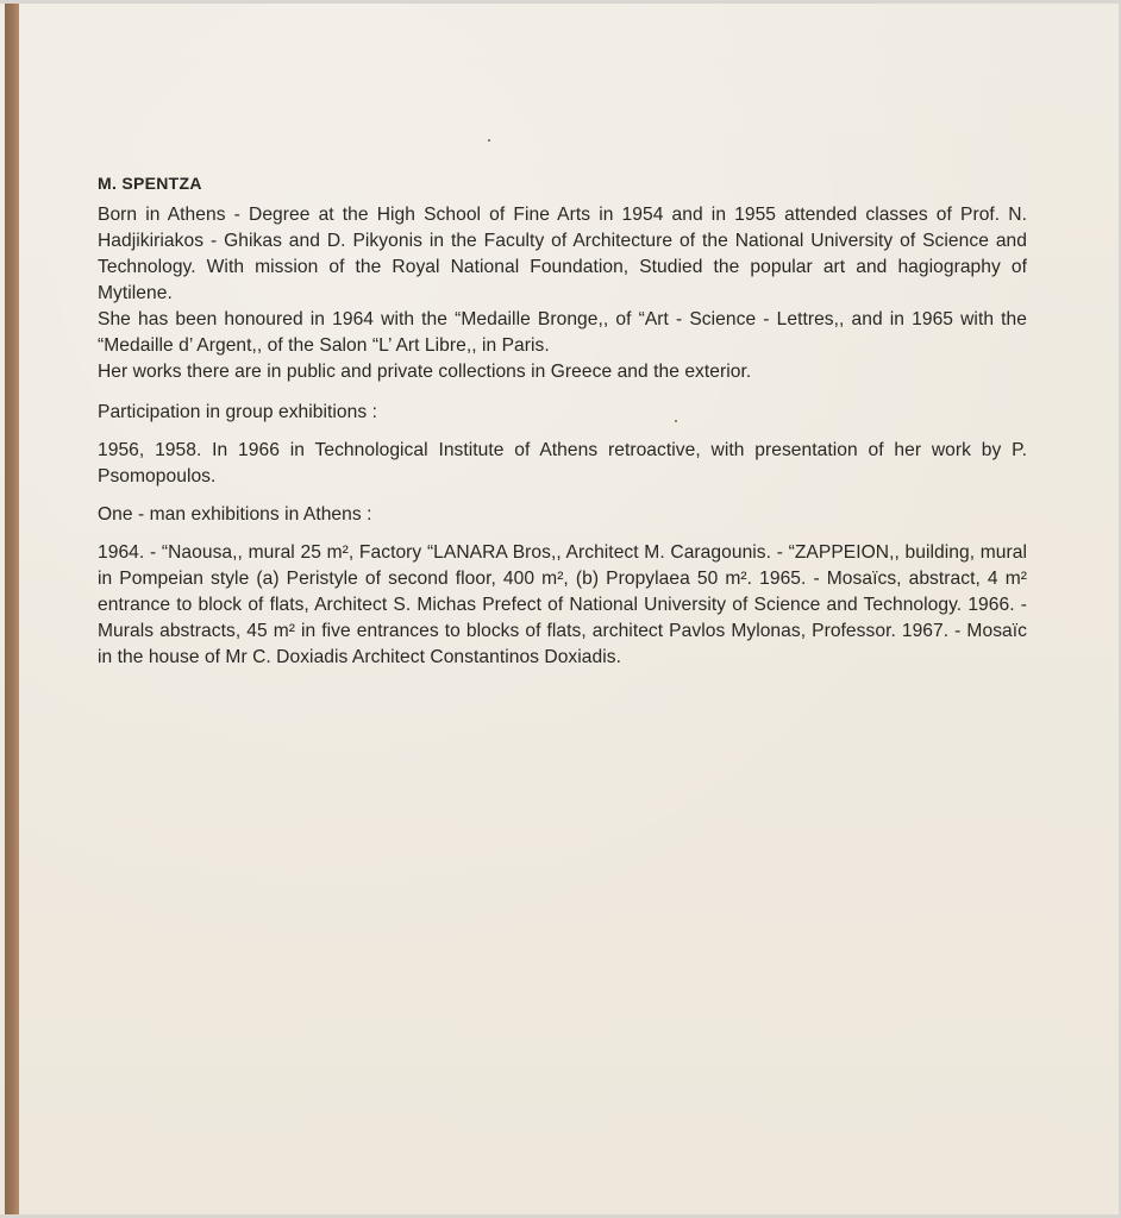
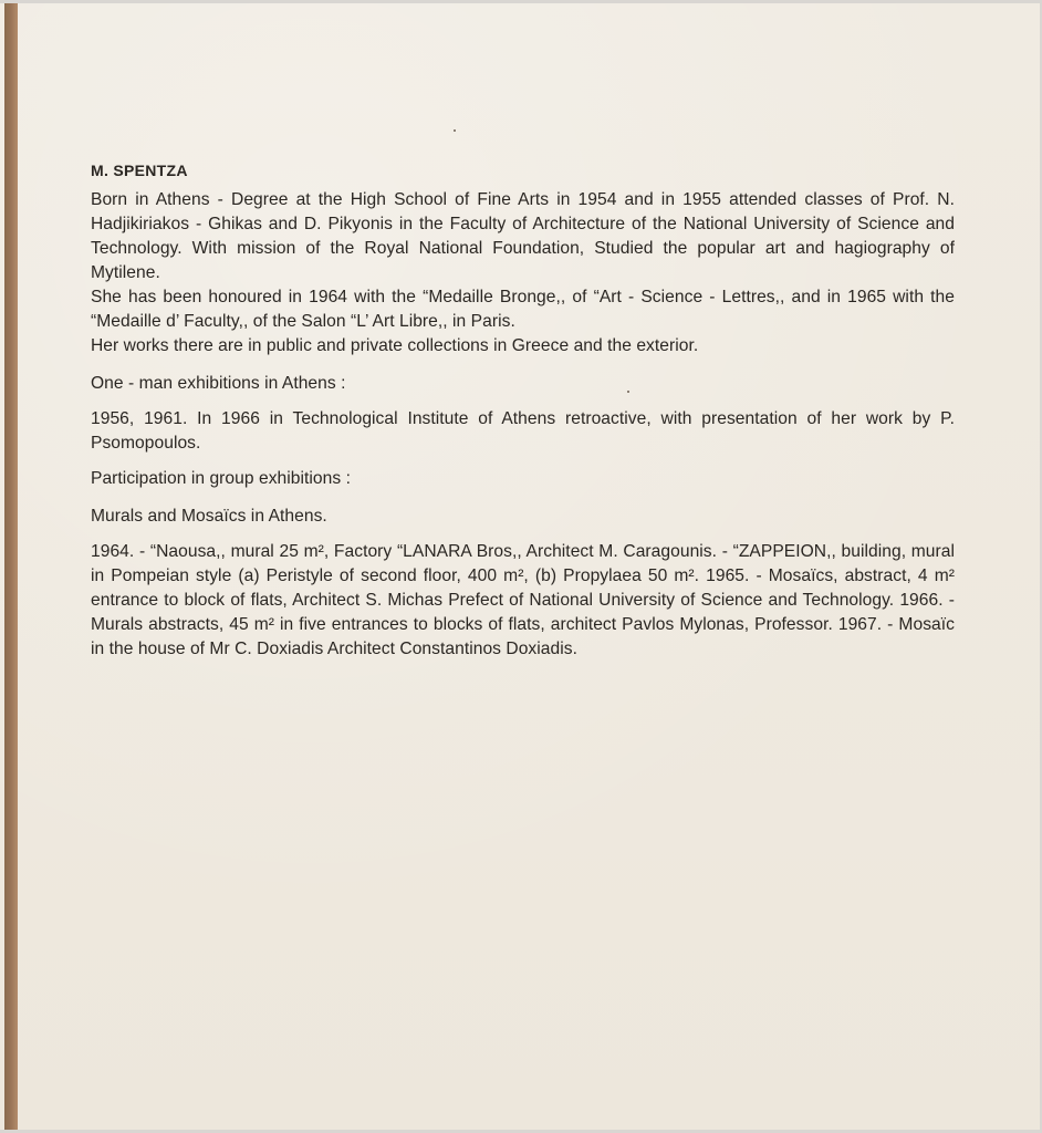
  M. SPENTZA
  Born in Athens - Degree at the High School of Fine Arts in 1954 and in 1955 attended classes of Prof. N. Hadjikiriakos - Ghikas and D. Pikyonis in the Faculty of Architecture of the National University of Science and Technology. With mission of the Royal National Foundation, Studied the popular art and hagiography of Mytilene.
- She has been honoured in 1964 with the “Medaille Bronge,, of “Art - Science - Lettres,, and in 1965 with the “Medaille d’ Argent,, of the Salon “L’ Art Libre,, in Paris.
+ She has been honoured in 1964 with the “Medaille Bronge,, of “Art - Science - Lettres,, and in 1965 with the “Medaille d’ Faculty,, of the Salon “L’ Art Libre,, in Paris.
  Her works there are in public and private collections in Greece and the exterior.
- Participation in group exhibitions :
+ One - man exhibitions in Athens :
- 1956, 1958. In 1966 in Technological Institute of Athens retroactive, with presentation of her work by P. Psomopoulos.
+ 1956, 1961. In 1966 in Technological Institute of Athens retroactive, with presentation of her work by P. Psomopoulos.
- One - man exhibitions in Athens :
+ Participation in group exhibitions :
+ Murals and Mosaïcs in Athens.
  1964. - “Naousa,, mural 25 m², Factory “LANARA Bros,, Architect M. Caragounis. - “ZAPPEION,, building, mural in Pompeian style (a) Peristyle of second floor, 400 m², (b) Propylaea 50 m². 1965. - Mosaïcs, abstract, 4 m² entrance to block of flats, Architect S. Michas Prefect of National University of Science and Technology. 1966. - Murals abstracts, 45 m² in five entrances to blocks of flats, architect Pavlos Mylonas, Professor. 1967. - Mosaïc in the house of Mr C. Doxiadis Architect Constantinos Doxiadis.
